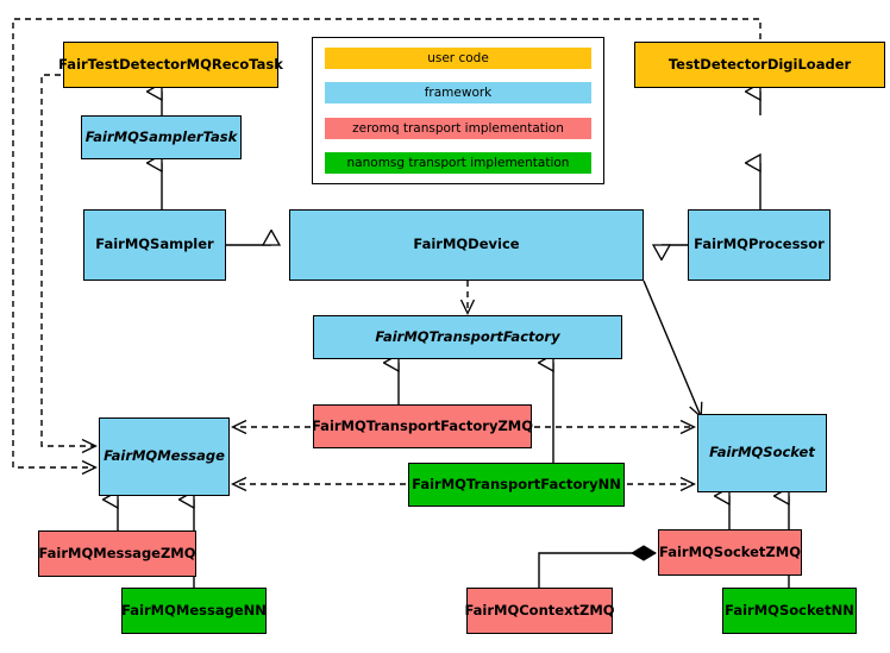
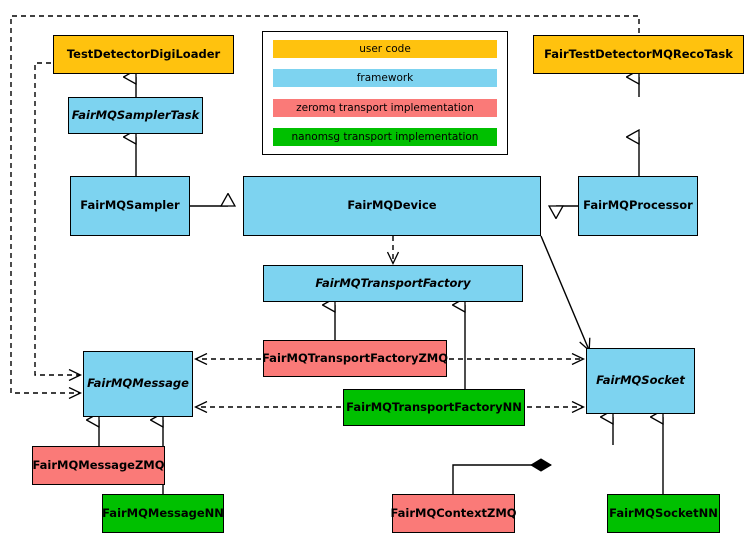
  user code
  framework
  zeromq transport implementation
  nanomsg transport implementation
- FairTestDetectorMQRecoTask
+ TestDetectorDigiLoader
  FairMQSamplerTask
  FairMQSampler
  FairMQDevice
  FairMQProcessor
- TestDetectorDigiLoader
+ FairTestDetectorMQRecoTask
  FairMQTransportFactory
  FairMQTransportFactoryZMQ
  FairMQTransportFactoryNN
  FairMQMessage
  FairMQSocket
  FairMQMessageZMQ
  FairMQMessageNN
- FairMQSocketZMQ
  FairMQSocketNN
  FairMQContextZMQ
